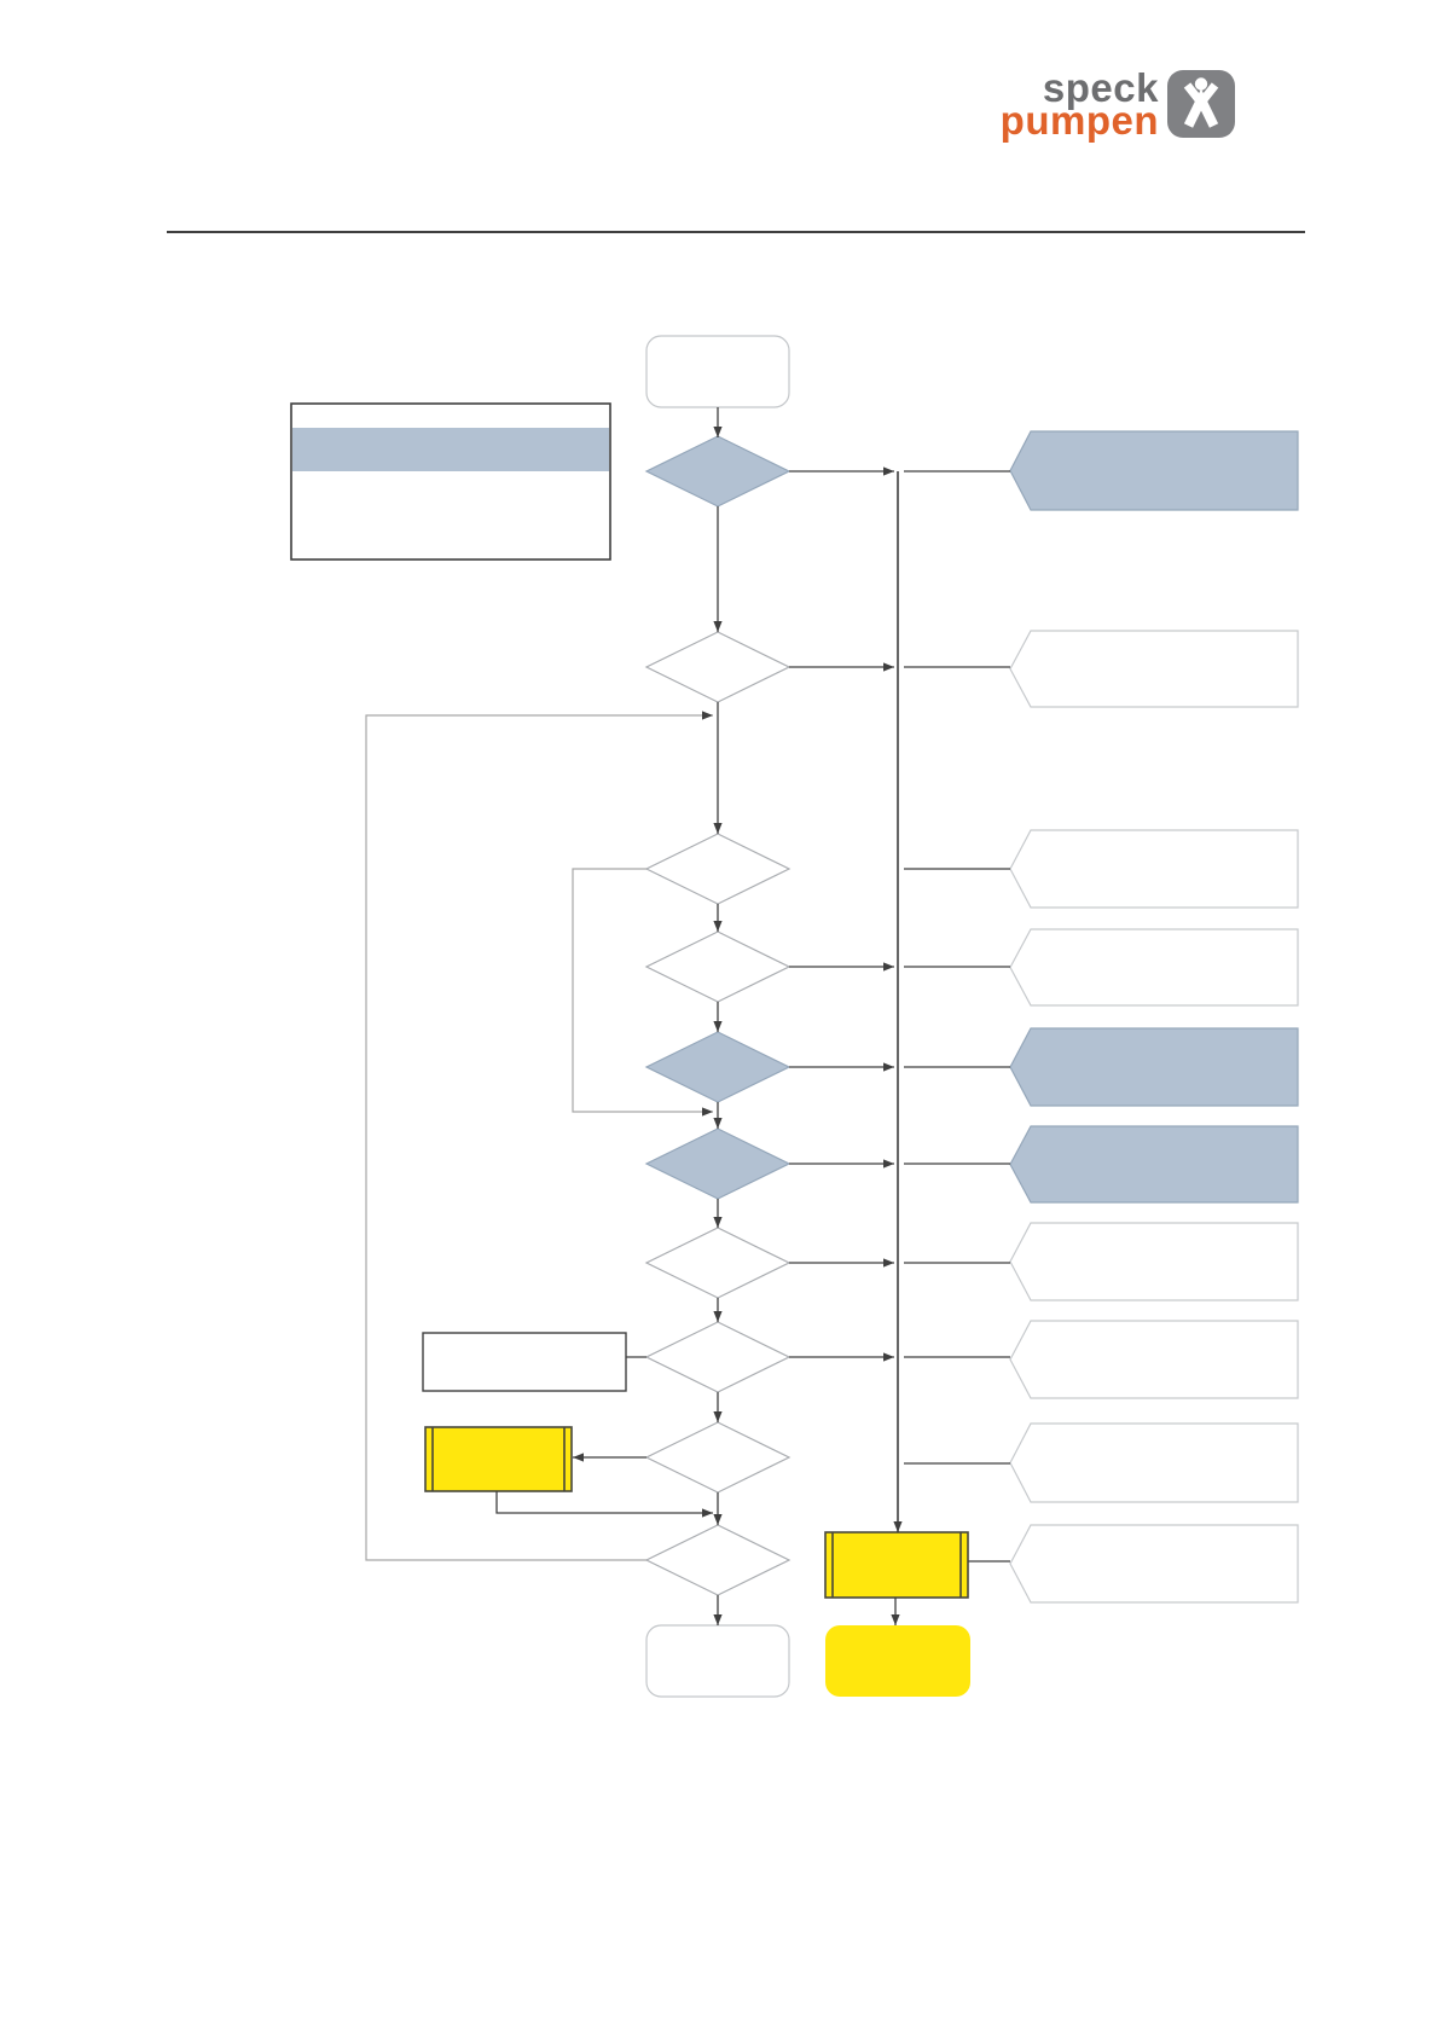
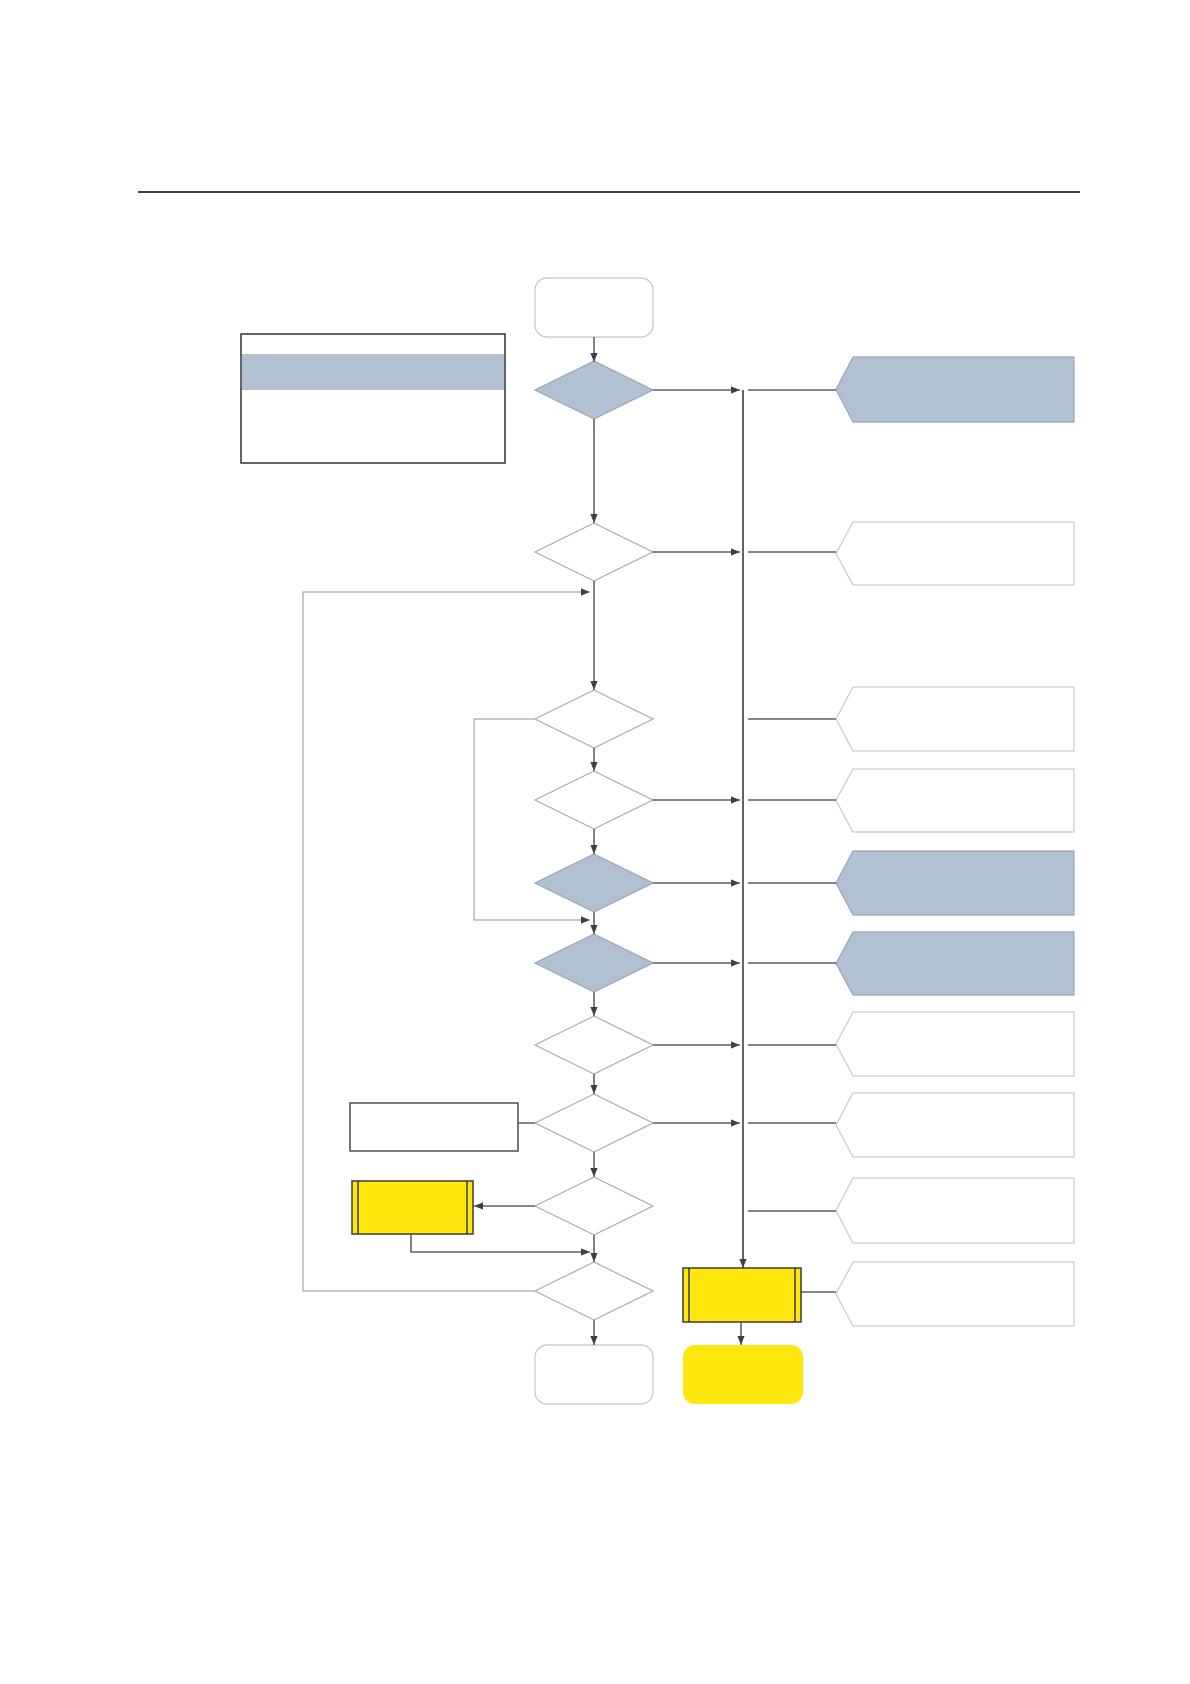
- speck
- pumpen
